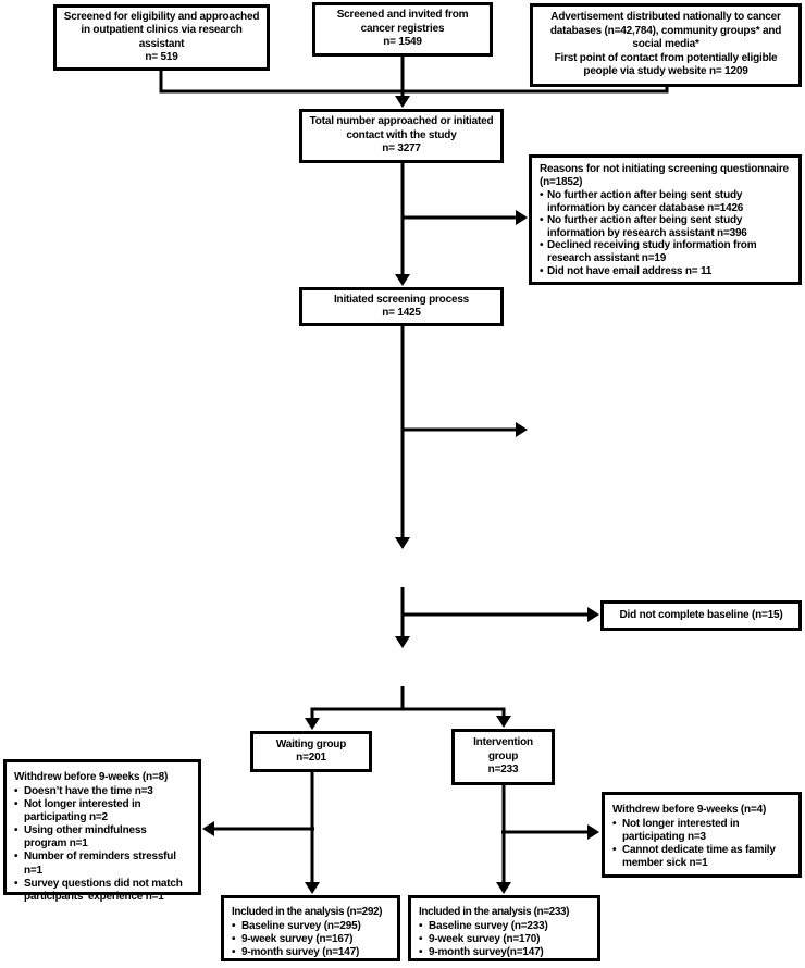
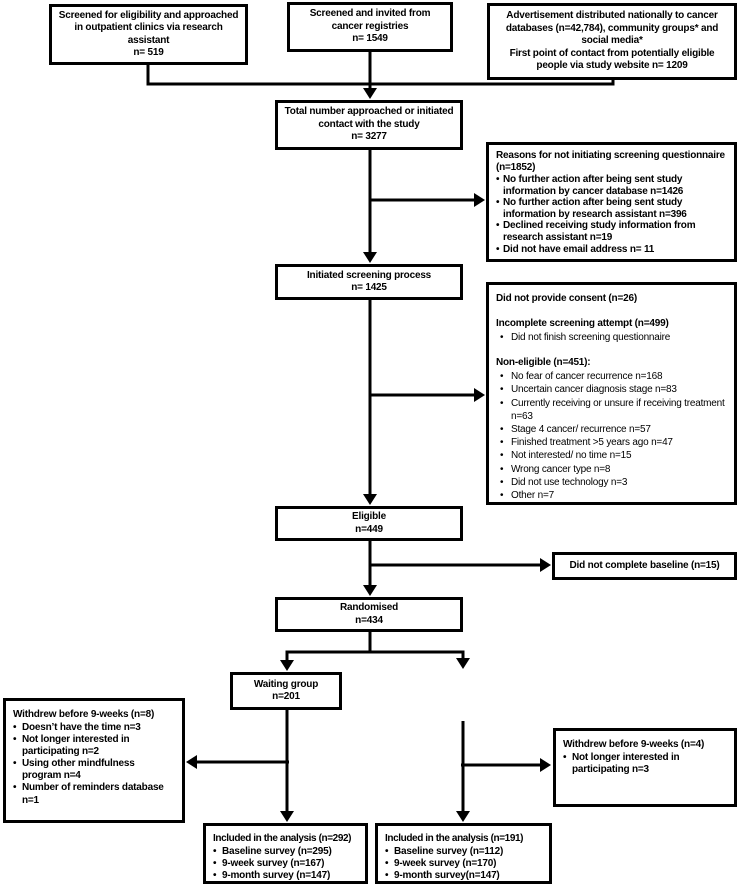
  Screened for eligibility and approached in outpatient clinics via research assistant
  n= 519
  Screened and invited from
  cancer registries
  n= 1549
  Advertisement distributed nationally to cancer databases (n=42,784), community groups* and social media*
  First point of contact from potentially eligible people via study website n= 1209
  Total number approached or initiated contact with the study
  n= 3277
  Reasons for not initiating screening questionnaire (n=1852)
  No further action after being sent study information by cancer database n=1426
  No further action after being sent study information by research assistant n=396
  Declined receiving study information from research assistant n=19
  Did not have email address n= 11
  Initiated screening process
  n= 1425
+ Did not provide consent (n=26)
+ Incomplete screening attempt (n=499)
+ Did not finish screening questionnaire
+ Non-eligible (n=451):
+ No fear of cancer recurrence n=168
+ Uncertain cancer diagnosis stage n=83
+ Currently receiving or unsure if receiving treatment n=63
+ Stage 4 cancer/ recurrence n=57
+ Finished treatment >5 years ago n=47
+ Not interested/ no time n=15
+ Wrong cancer type n=8
+ Did not use technology n=3
+ Other n=7
+ Eligible
+ n=449
  Did not complete baseline (n=15)
+ Randomised
+ n=434
  Waiting group
  n=201
- Intervention group
- n=233
  Withdrew before 9-weeks (n=8)
  Doesn’t have the time n=3
  Not longer interested in participating n=2
- Using other mindfulness program n=1
+ Using other mindfulness program n=4
- Number of reminders stressful n=1
+ Number of reminders database n=1
- Survey questions did not match participants’ experience n=1
  Withdrew before 9-weeks (n=4)
  Not longer interested in participating n=3
- Cannot dedicate time as family member sick n=1
  Included in the analysis (n=292)
  Baseline survey (n=295)
  9-week survey (n=167)
  9-month survey (n=147)
- Included in the analysis (n=233)
+ Included in the analysis (n=191)
- Baseline survey (n=233)
+ Baseline survey (n=112)
  9-week survey (n=170)
  9-month survey(n=147)
